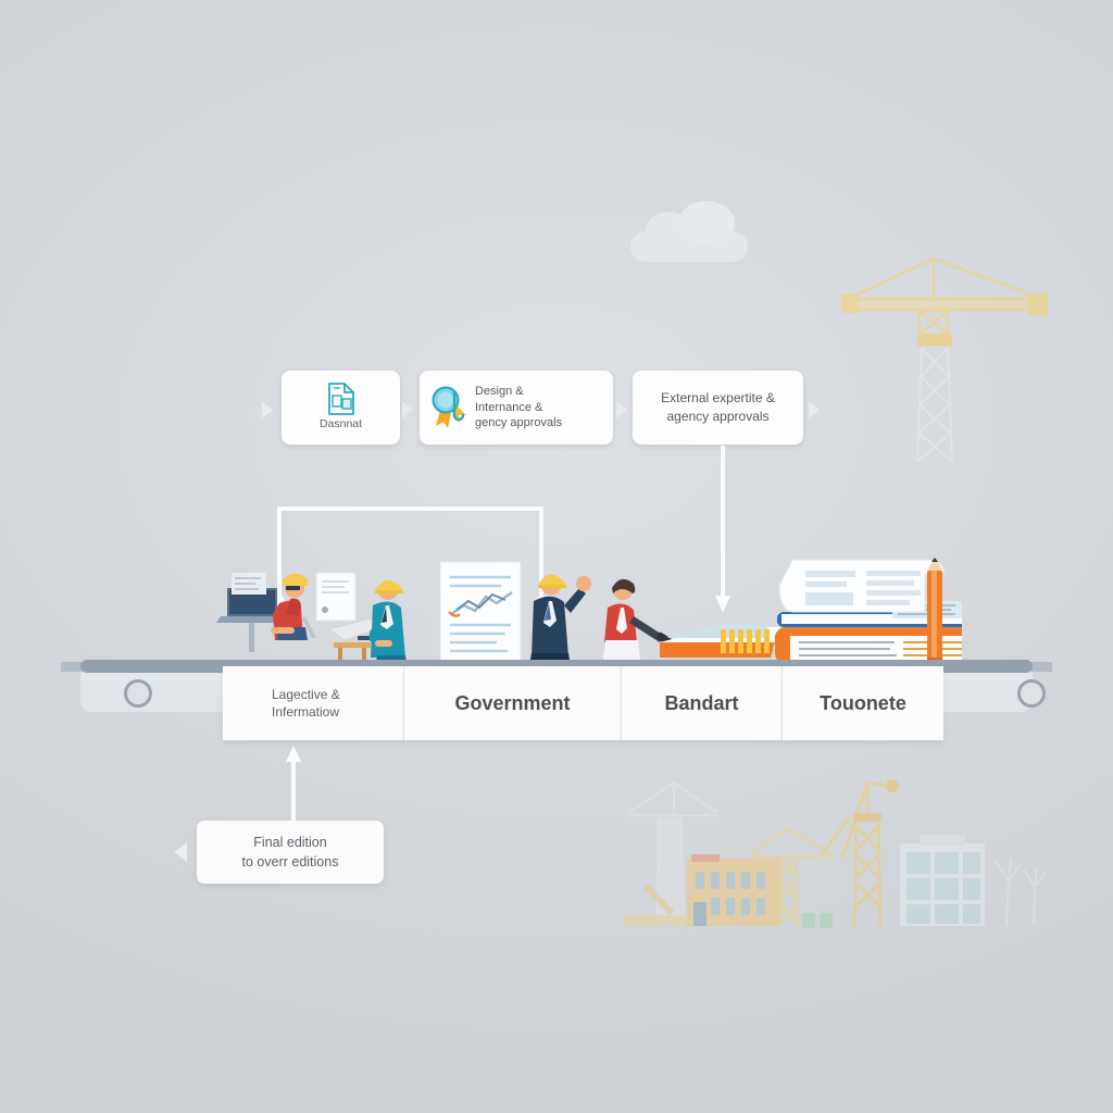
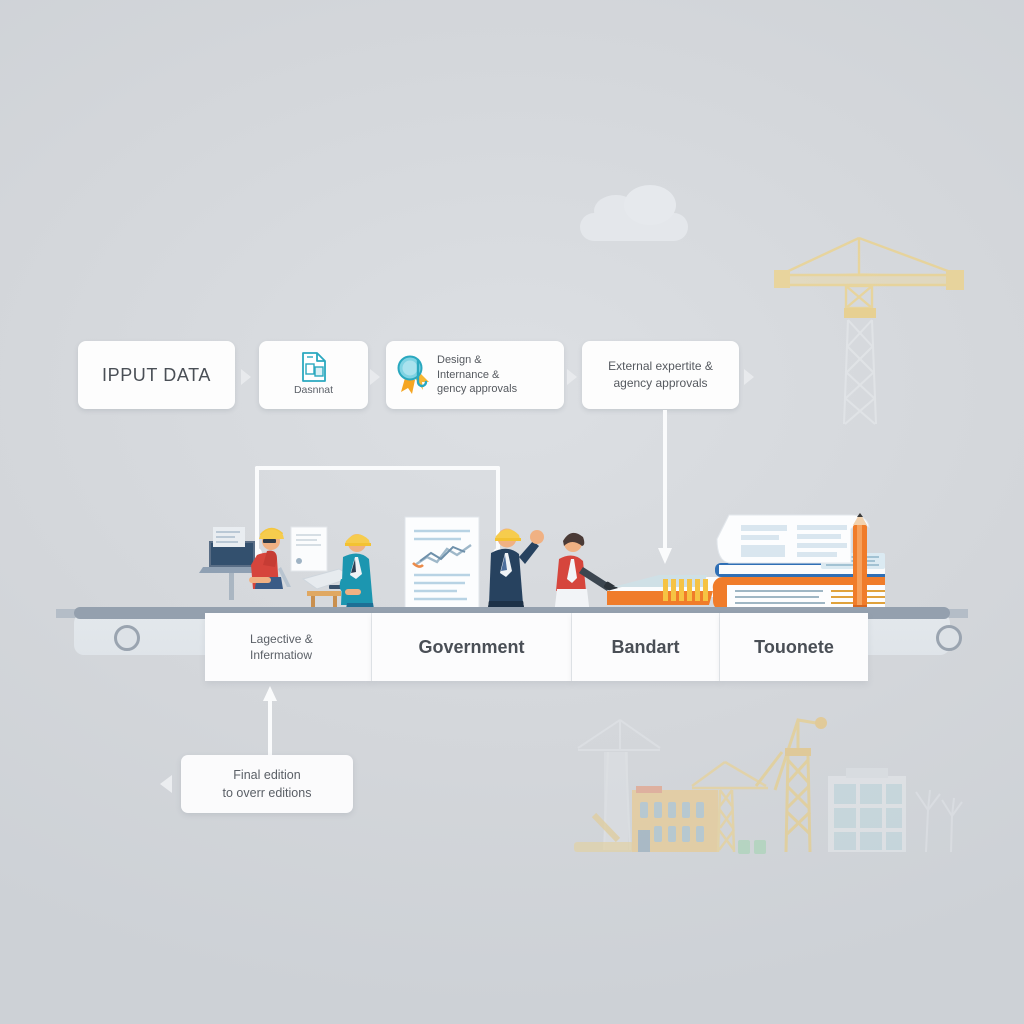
+ IPPUT DATA
  Dasnnat
  Design &
  Internance &
  gency approvals
  External expertite &
  agency approvals
  Lagective &
  Infermatiow
  Government
  Bandart
  Touonete
  Final edition
  to overr editions
